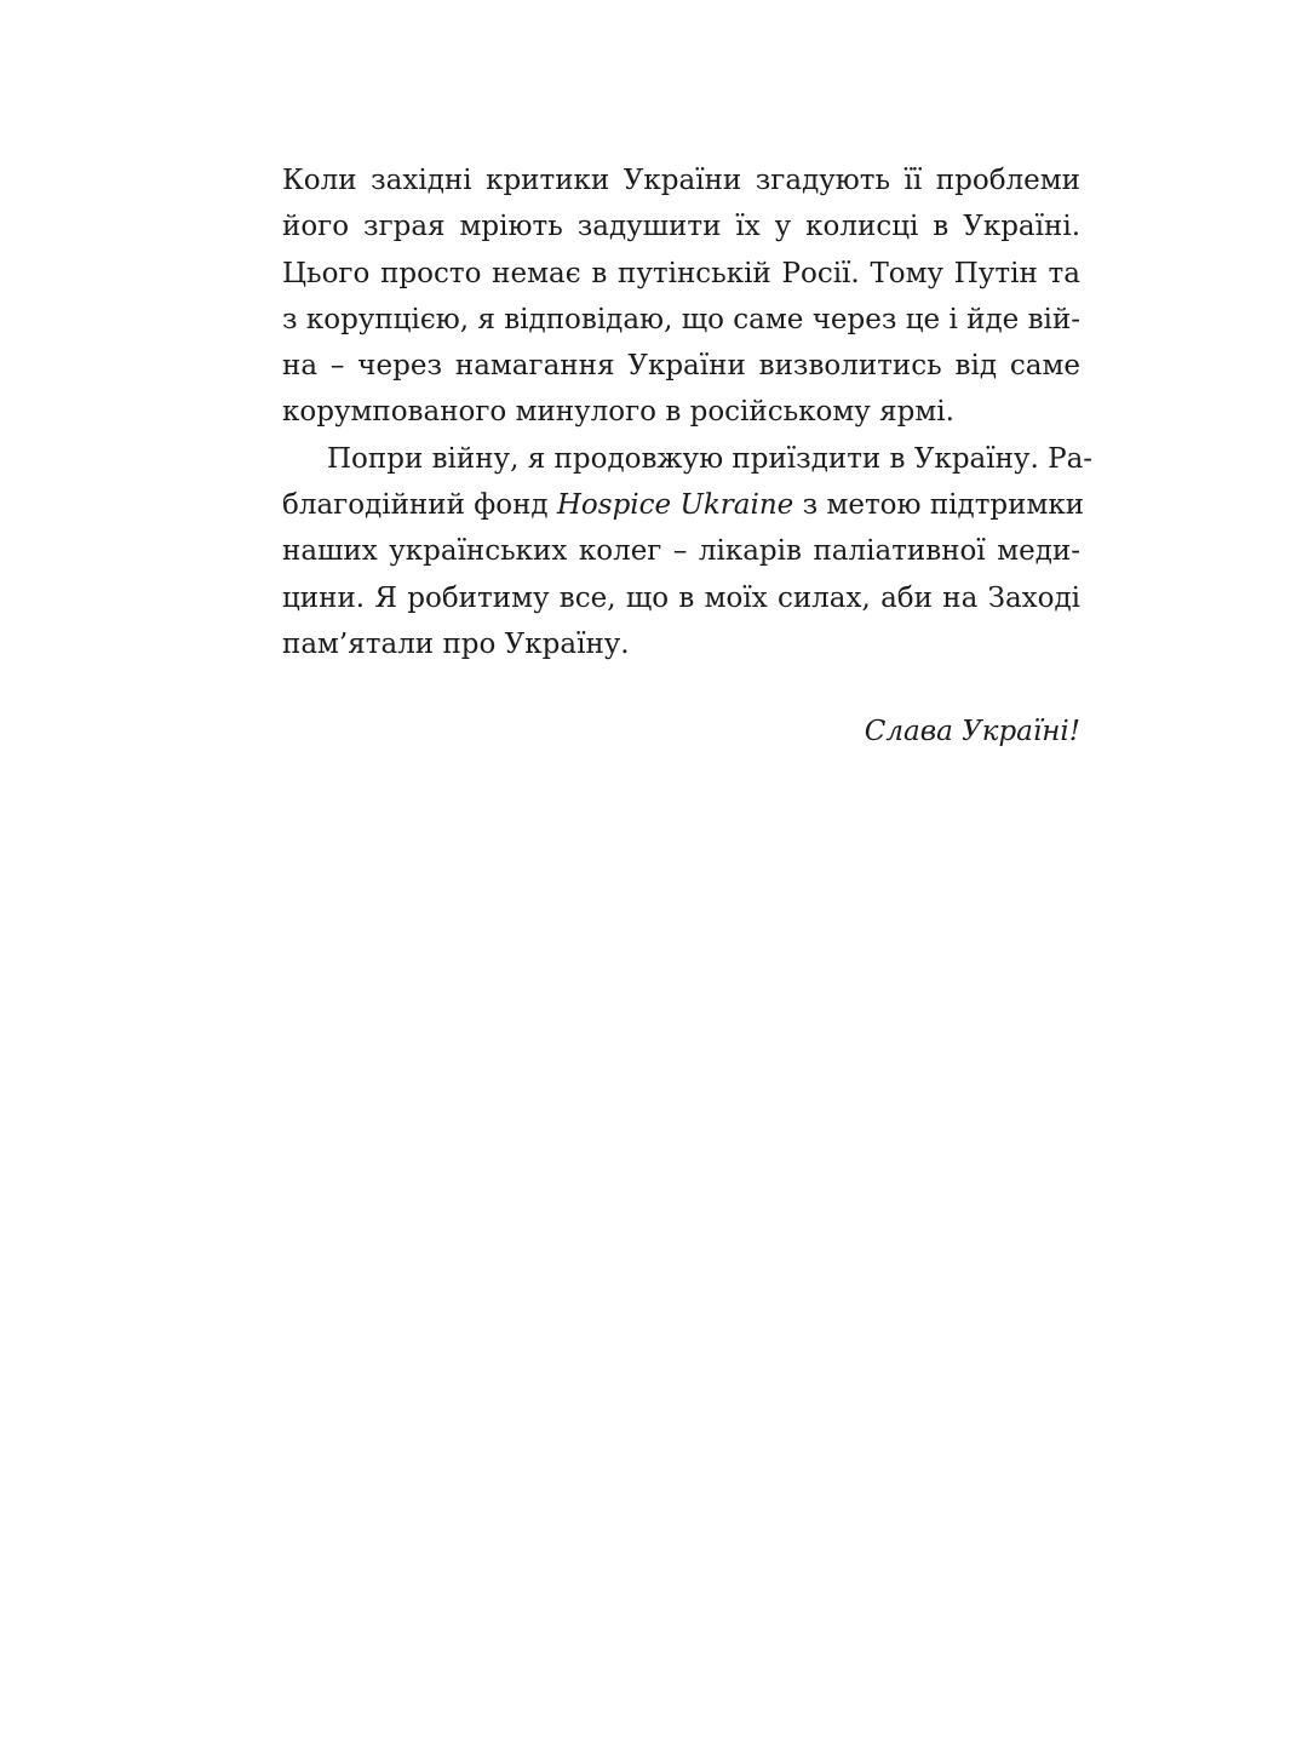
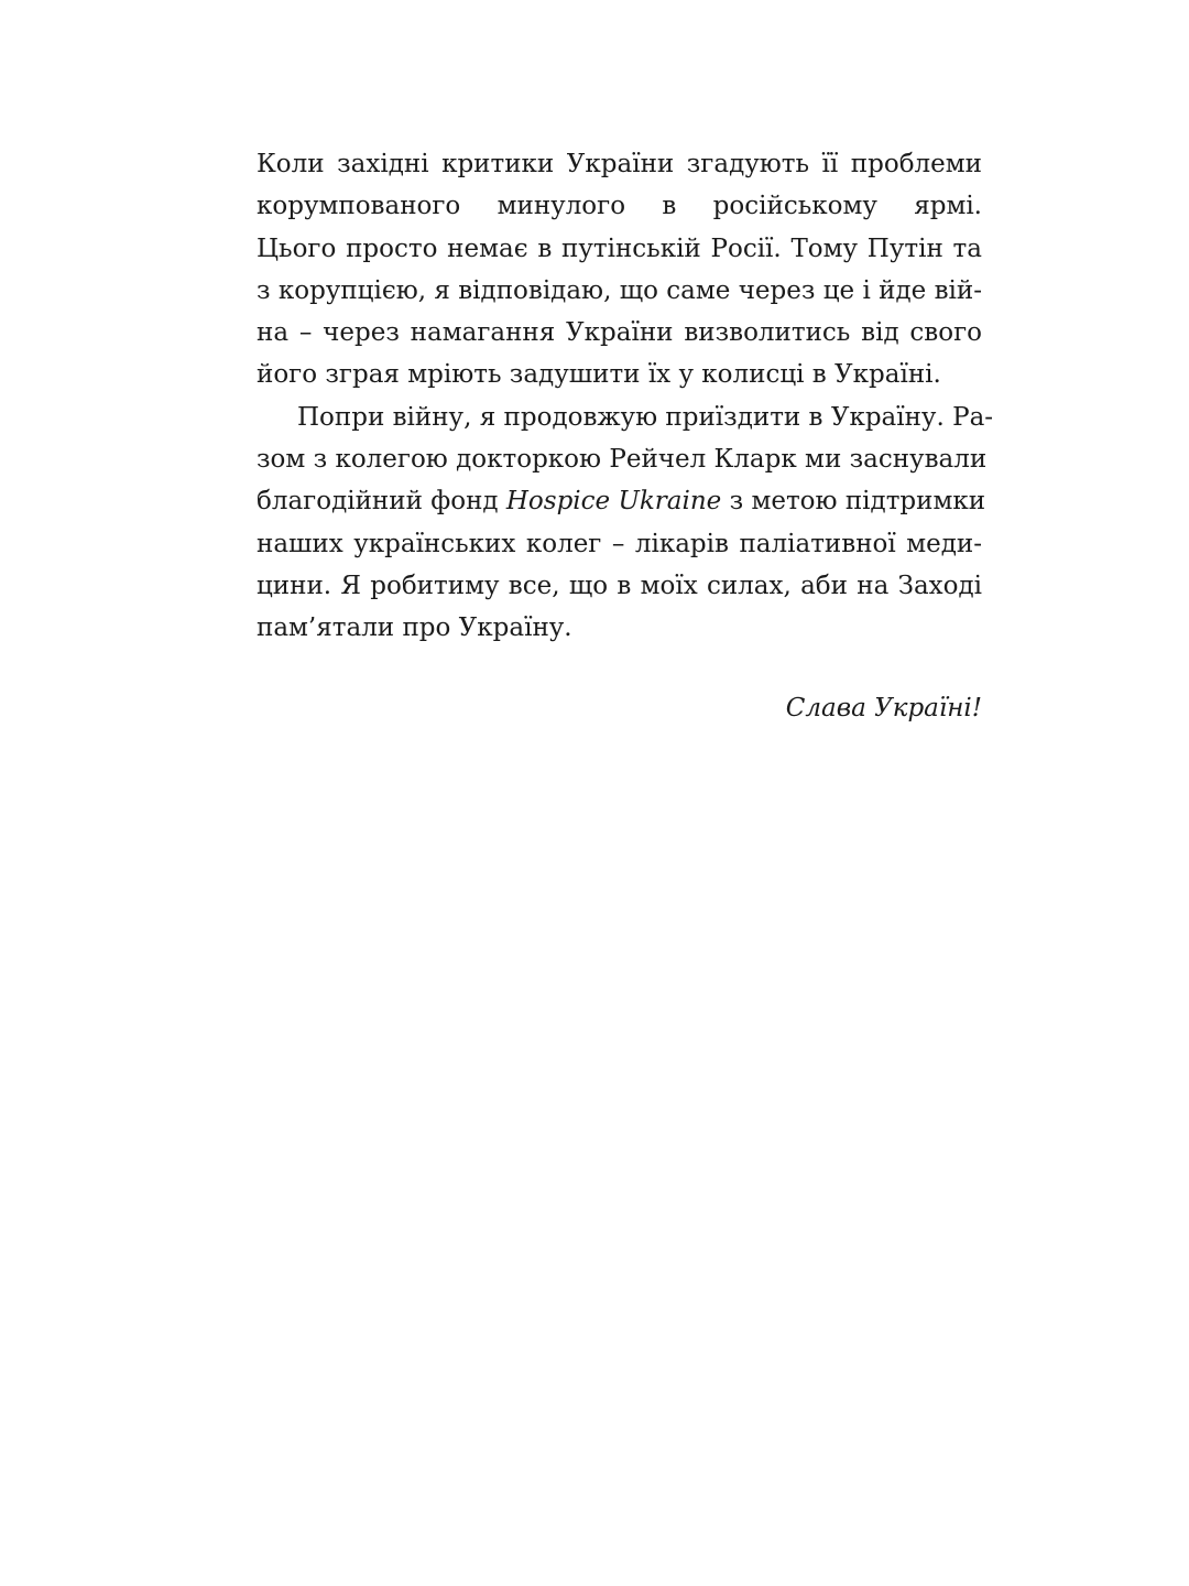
  Коли західні критики України згадують її проблеми
- його зграя мріють задушити їх у колисці в Україні.
+ корумпованого минулого в російському ярмі.
  Цього просто немає в путінській Росії. Тому Путін та
  з корупцією, я відповідаю, що саме через це і йде вій-
- на – через намагання України визволитись від саме
+ на – через намагання України визволитись від свого
- корумпованого минулого в російському ярмі.
+ його зграя мріють задушити їх у колисці в Україні.
  Попри війну, я продовжую приїздити в Україну. Ра-
+ зом з колегою докторкою Рейчел Кларк ми заснували
  благодійний фонд Hospice Ukraine з метою підтримки
  наших українських колег – лікарів паліативної меди-
  цини. Я робитиму все, що в моїх силах, аби на Заході
  пам’ятали про Україну.
  Слава Україні!
